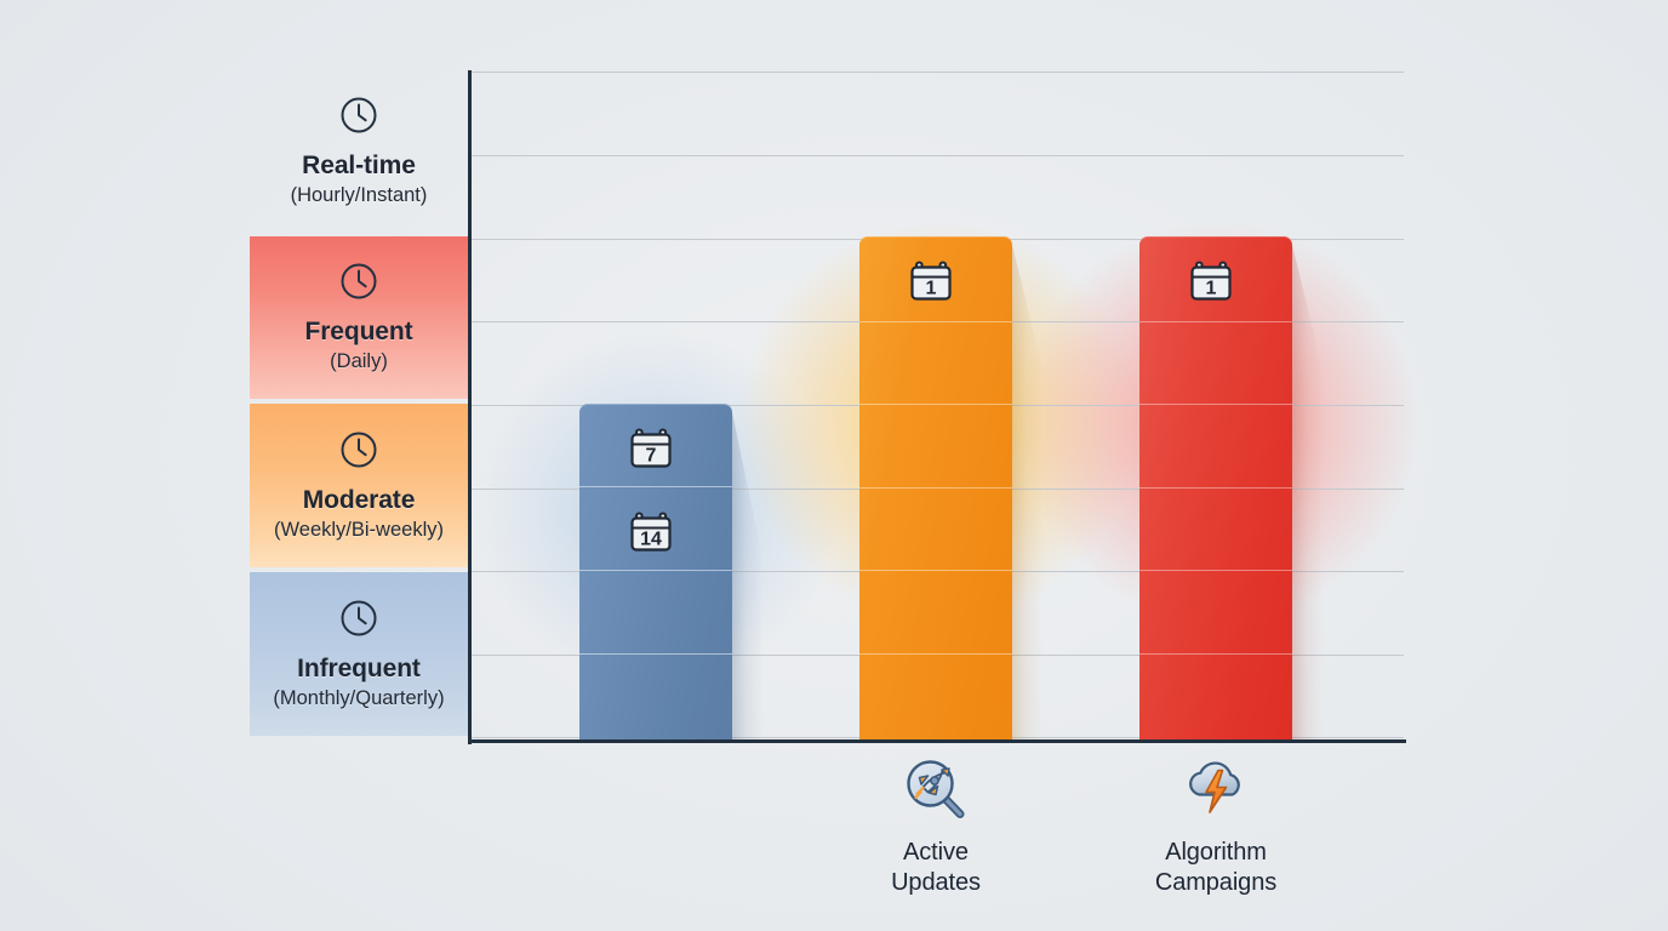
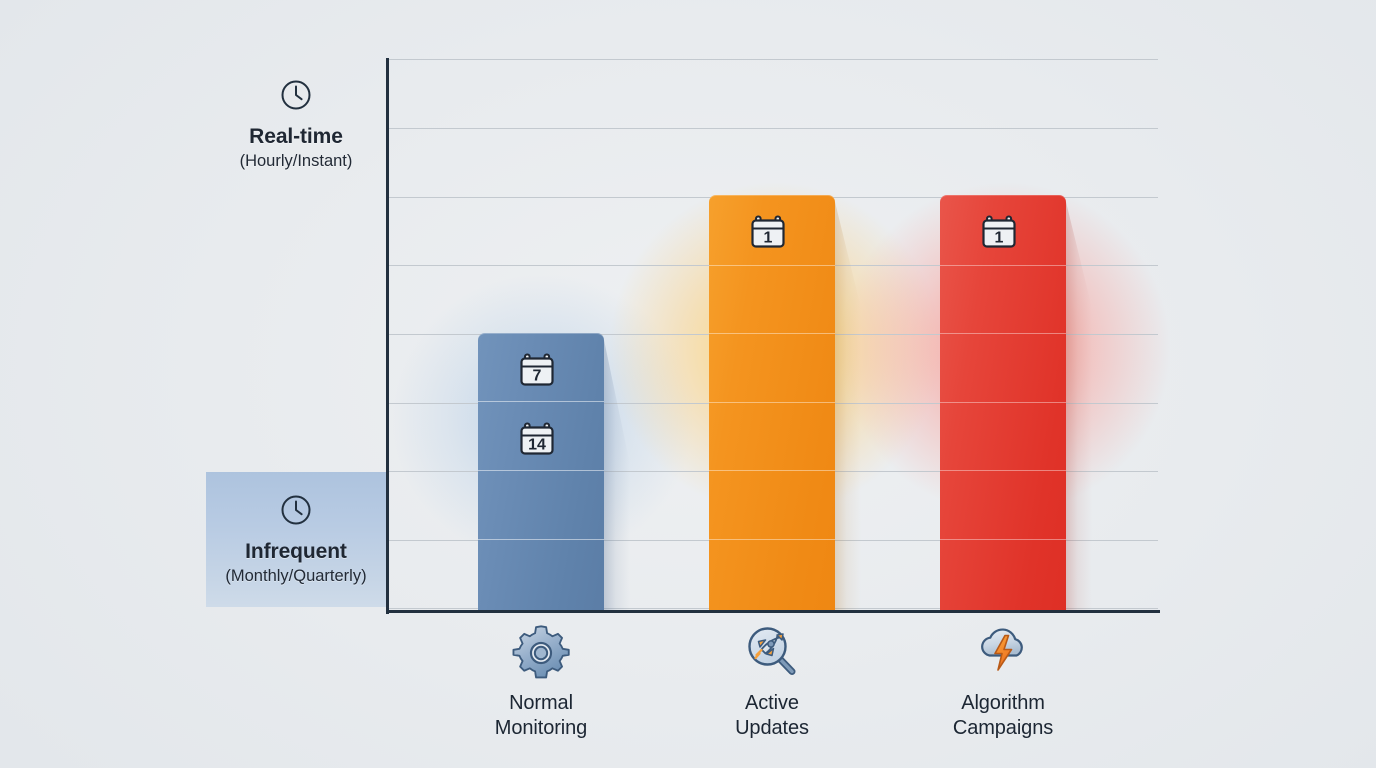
  Real-time
  (Hourly/Instant)
- Frequent
- (Daily)
- Moderate
- (Weekly/Bi-weekly)
  Infrequent
  (Monthly/Quarterly)
  7
  14
  1
  1
+ Normal
+ Monitoring
  Active
  Updates
  Algorithm
  Campaigns
